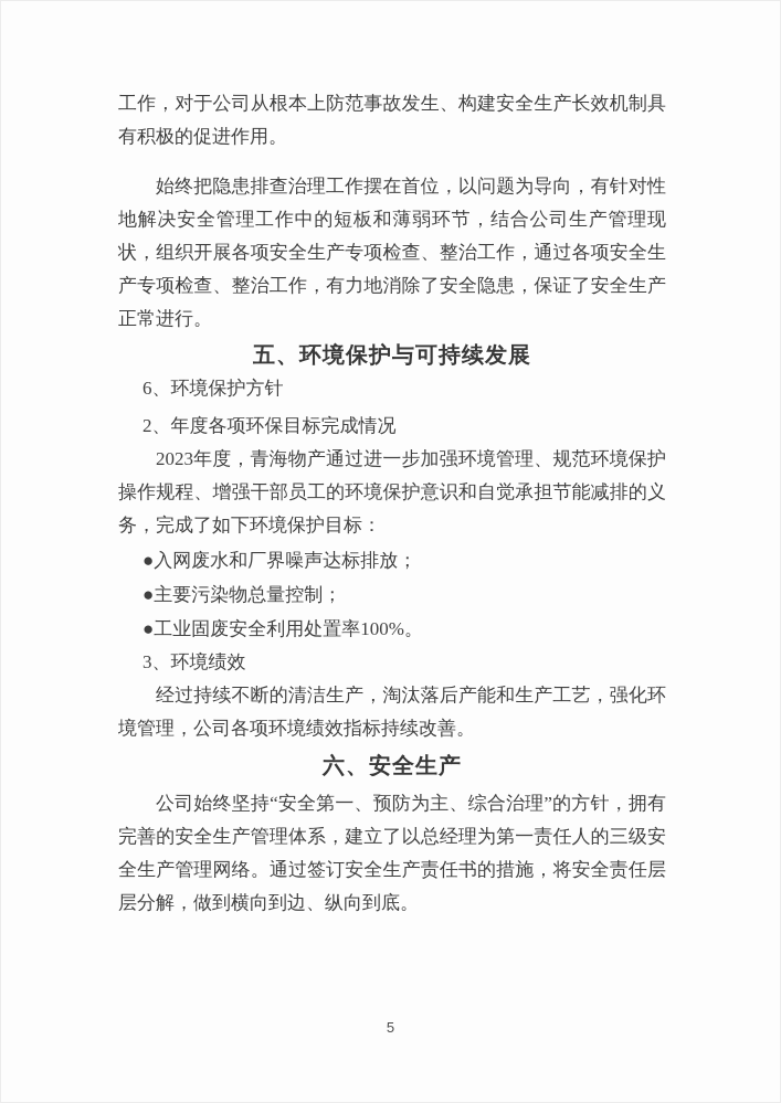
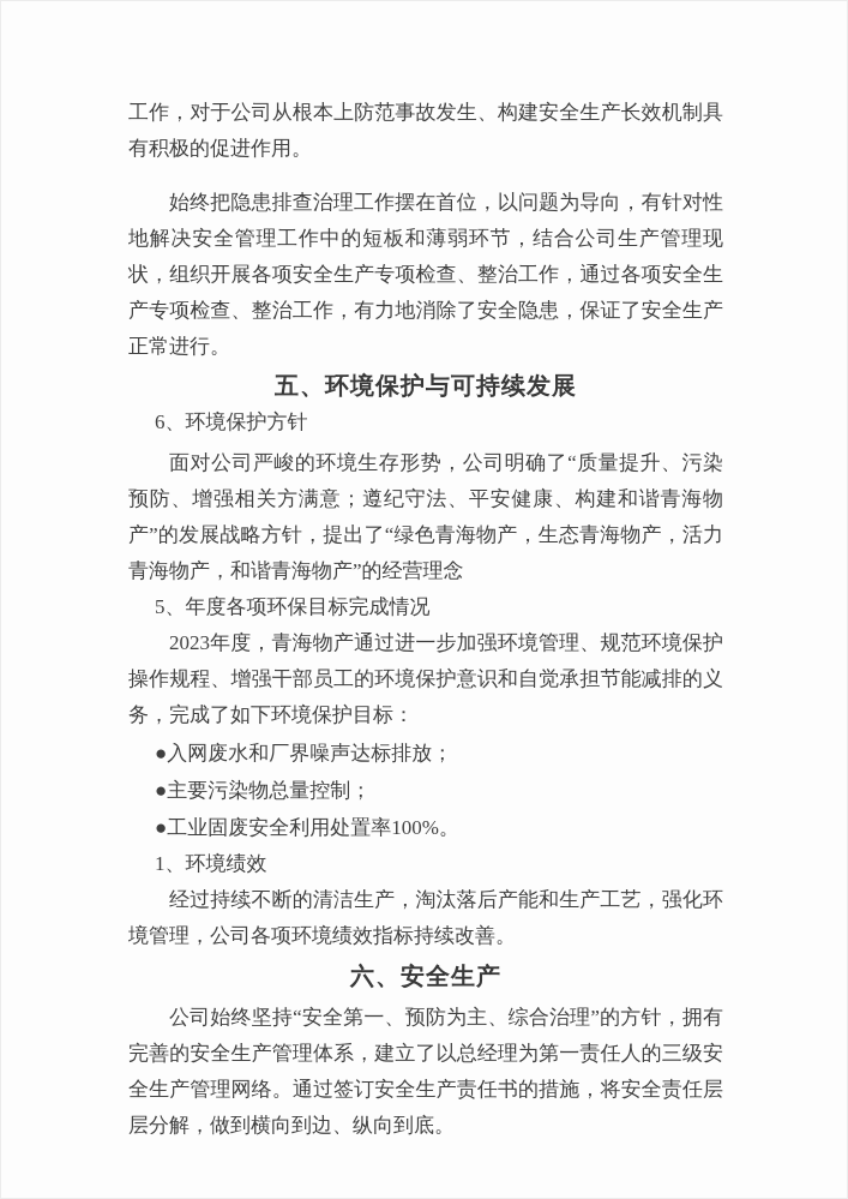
  工作，对于公司从根本上防范事故发生、构建安全生产长效机制具有积极的促进作用。
  始终把隐患排查治理工作摆在首位，以问题为导向，有针对性地解决安全管理工作中的短板和薄弱环节，结合公司生产管理现状，组织开展各项安全生产专项检查、整治工作，通过各项安全生产专项检查、整治工作，有力地消除了安全隐患，保证了安全生产正常进行。
  五、环境保护与可持续发展
  6、环境保护方针
+ 面对公司严峻的环境生存形势，公司明确了“质量提升、污染预防、增强相关方满意；遵纪守法、平安健康、构建和谐青海物产”的发展战略方针，提出了“绿色青海物产，生态青海物产，活力青海物产，和谐青海物产”的经营理念
- 2、年度各项环保目标完成情况
+ 5、年度各项环保目标完成情况
  2023年度，青海物产通过进一步加强环境管理、规范环境保护操作规程、增强干部员工的环境保护意识和自觉承担节能减排的义务，完成了如下环境保护目标：
  ●入网废水和厂界噪声达标排放；
  ●主要污染物总量控制；
  ●工业固废安全利用处置率100%。
- 3、环境绩效
+ 1、环境绩效
  经过持续不断的清洁生产，淘汰落后产能和生产工艺，强化环境管理，公司各项环境绩效指标持续改善。
  六、安全生产
  公司始终坚持“安全第一、预防为主、综合治理”的方针，拥有完善的安全生产管理体系，建立了以总经理为第一责任人的三级安全生产管理网络。通过签订安全生产责任书的措施，将安全责任层层分解，做到横向到边、纵向到底。
- 5
